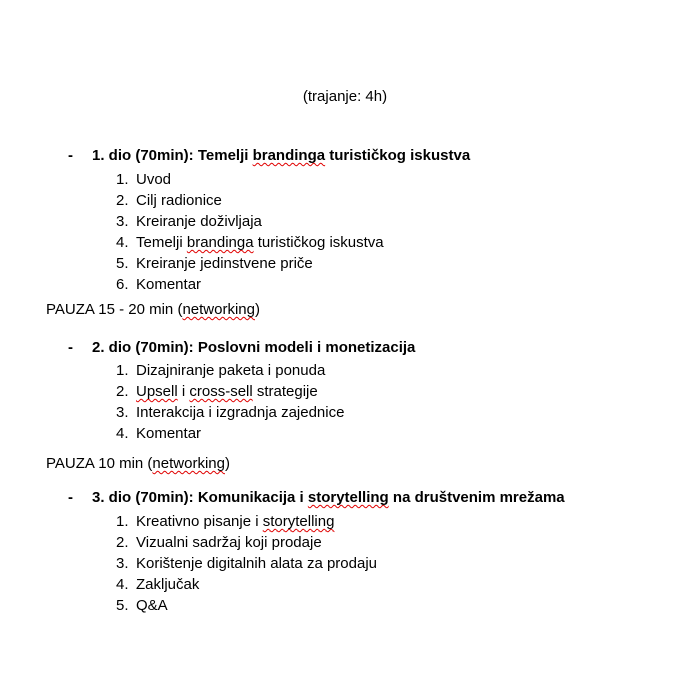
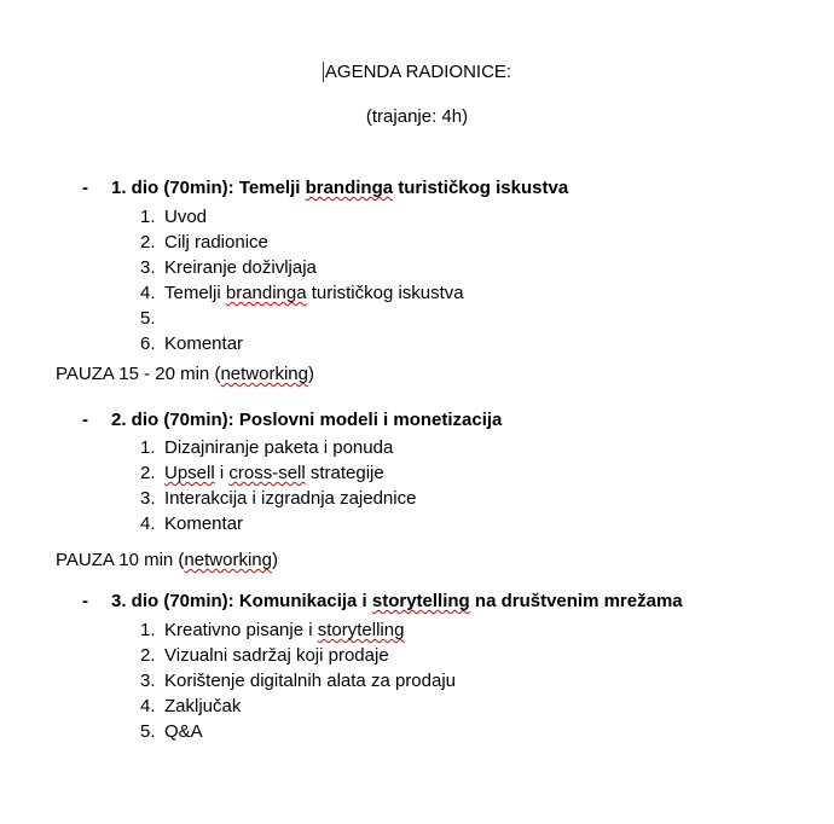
+ AGENDA RADIONICE:
  (trajanje: 4h)
  -
  1. dio (70min): Temelji brandinga turističkog iskustva
  1.
  Uvod
  2.
  Cilj radionice
  3.
  Kreiranje doživljaja
  4.
  Temelji brandinga turističkog iskustva
  5.
- Kreiranje jedinstvene priče
  6.
  Komentar
  PAUZA 15 - 20 min (networking)
  -
  2. dio (70min): Poslovni modeli i monetizacija
  1.
  Dizajniranje paketa i ponuda
  2.
  Upsell i cross-sell strategije
  3.
  Interakcija i izgradnja zajednice
  4.
  Komentar
  PAUZA 10 min (networking)
  -
  3. dio (70min): Komunikacija i storytelling na društvenim mrežama
  1.
  Kreativno pisanje i storytelling
  2.
  Vizualni sadržaj koji prodaje
  3.
  Korištenje digitalnih alata za prodaju
  4.
  Zaključak
  5.
  Q&A
